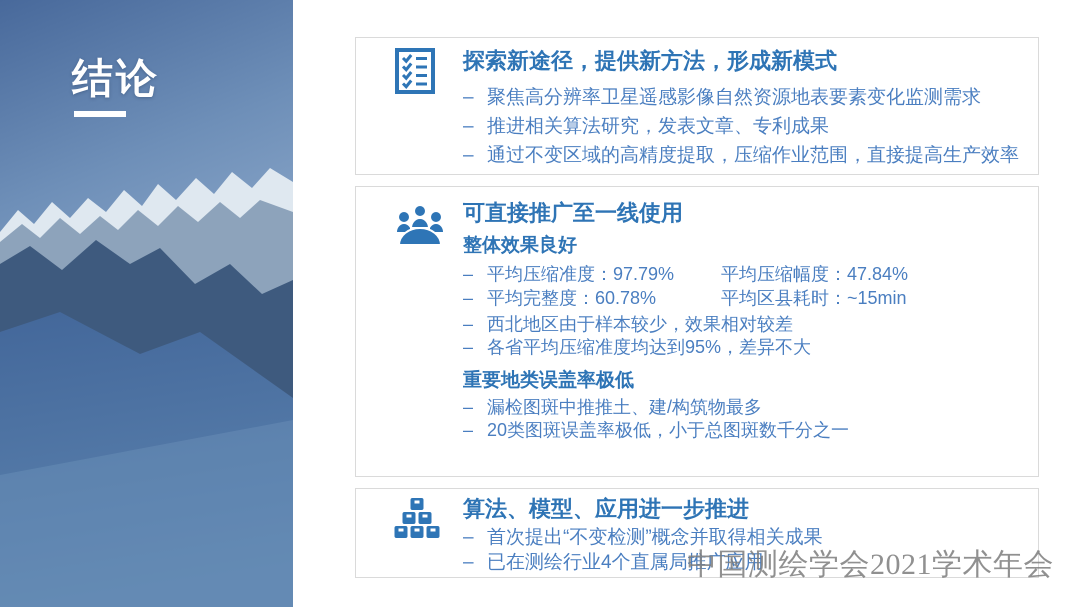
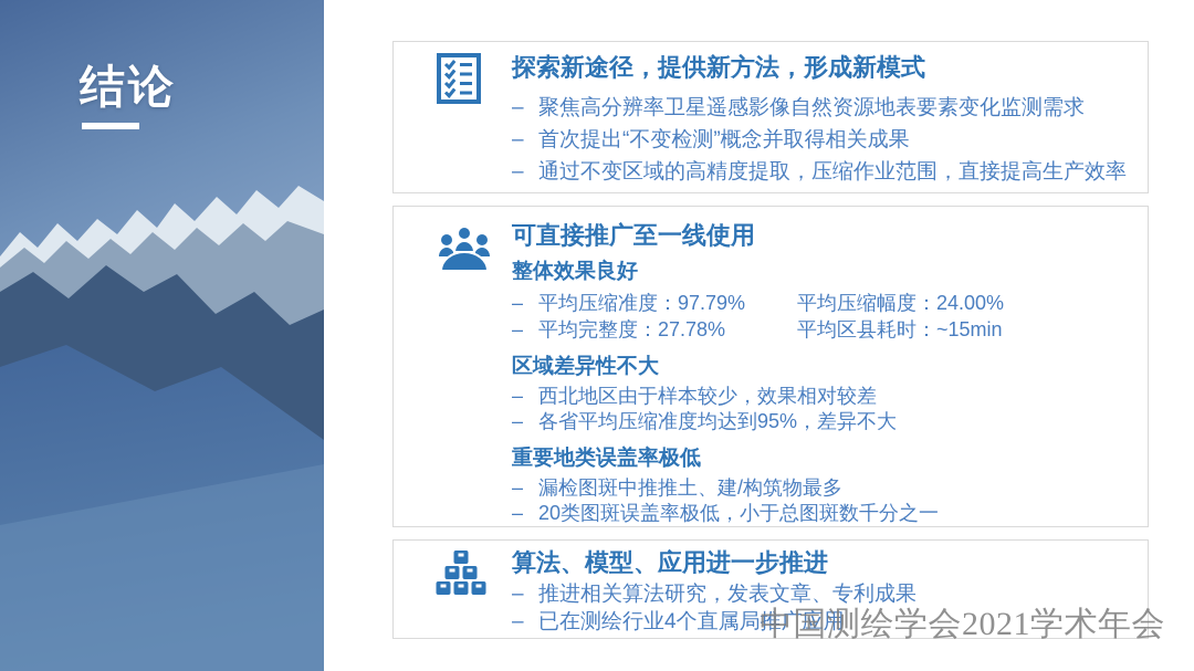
  结论
  探索新途径，提供新方法，形成新模式
  –
  聚焦高分辨率卫星遥感影像自然资源地表要素变化监测需求
  –
- 推进相关算法研究，发表文章、专利成果
+ 首次提出“不变检测”概念并取得相关成果
  –
  通过不变区域的高精度提取，压缩作业范围，直接提高生产效率
  可直接推广至一线使用
  整体效果良好
  –
  平均压缩准度：97.79%
- 平均压缩幅度：47.84%
+ 平均压缩幅度：24.00%
  –
- 平均完整度：60.78%
+ 平均完整度：27.78%
  平均区县耗时：~15min
+ 区域差异性不大
  –
  西北地区由于样本较少，效果相对较差
  –
  各省平均压缩准度均达到95%，差异不大
  重要地类误盖率极低
  –
  漏检图斑中推推土、建/构筑物最多
  –
  20类图斑误盖率极低，小于总图斑数千分之一
  算法、模型、应用进一步推进
  –
- 首次提出“不变检测”概念并取得相关成果
+ 推进相关算法研究，发表文章、专利成果
  –
  已在测绘行业4个直属局推广应用
  中国测绘学会2021学术年会
